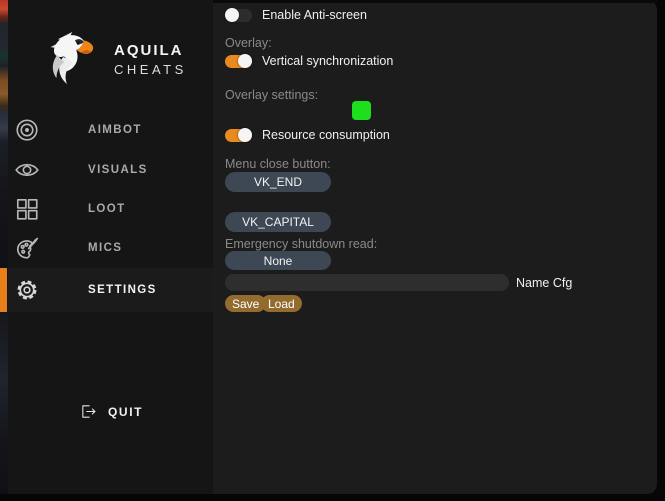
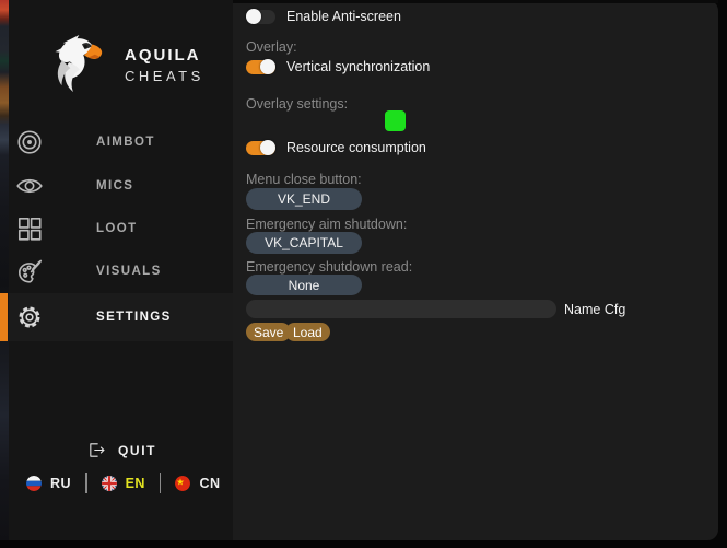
  AQUILA
  CHEATS
  AIMBOT
- VISUALS
+ MICS
  LOOT
- MICS
+ VISUALS
  SETTINGS
  QUIT
+ RU
+ EN
+ CN
  Enable Anti-screen
  Overlay:
  Vertical synchronization
  Overlay settings:
  Resource consumption
  Menu close button:
  VK_END
+ Emergency aim shutdown:
  VK_CAPITAL
  Emergency shutdown read:
  None
  Name Cfg
  Save
  Load
